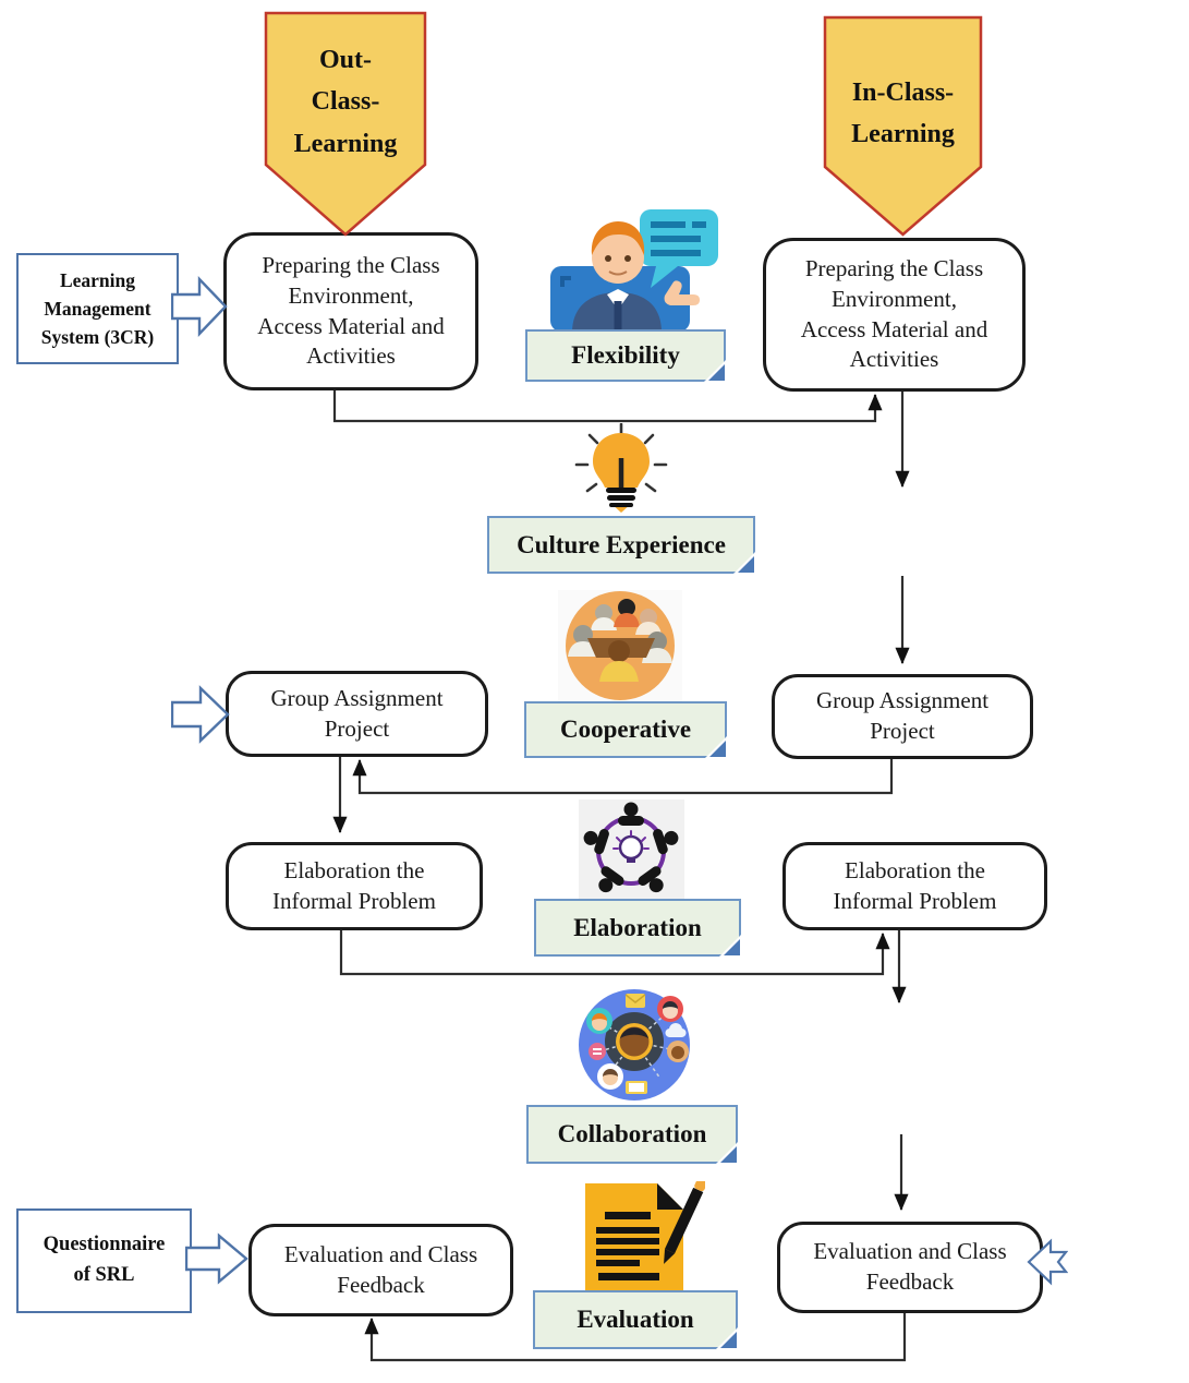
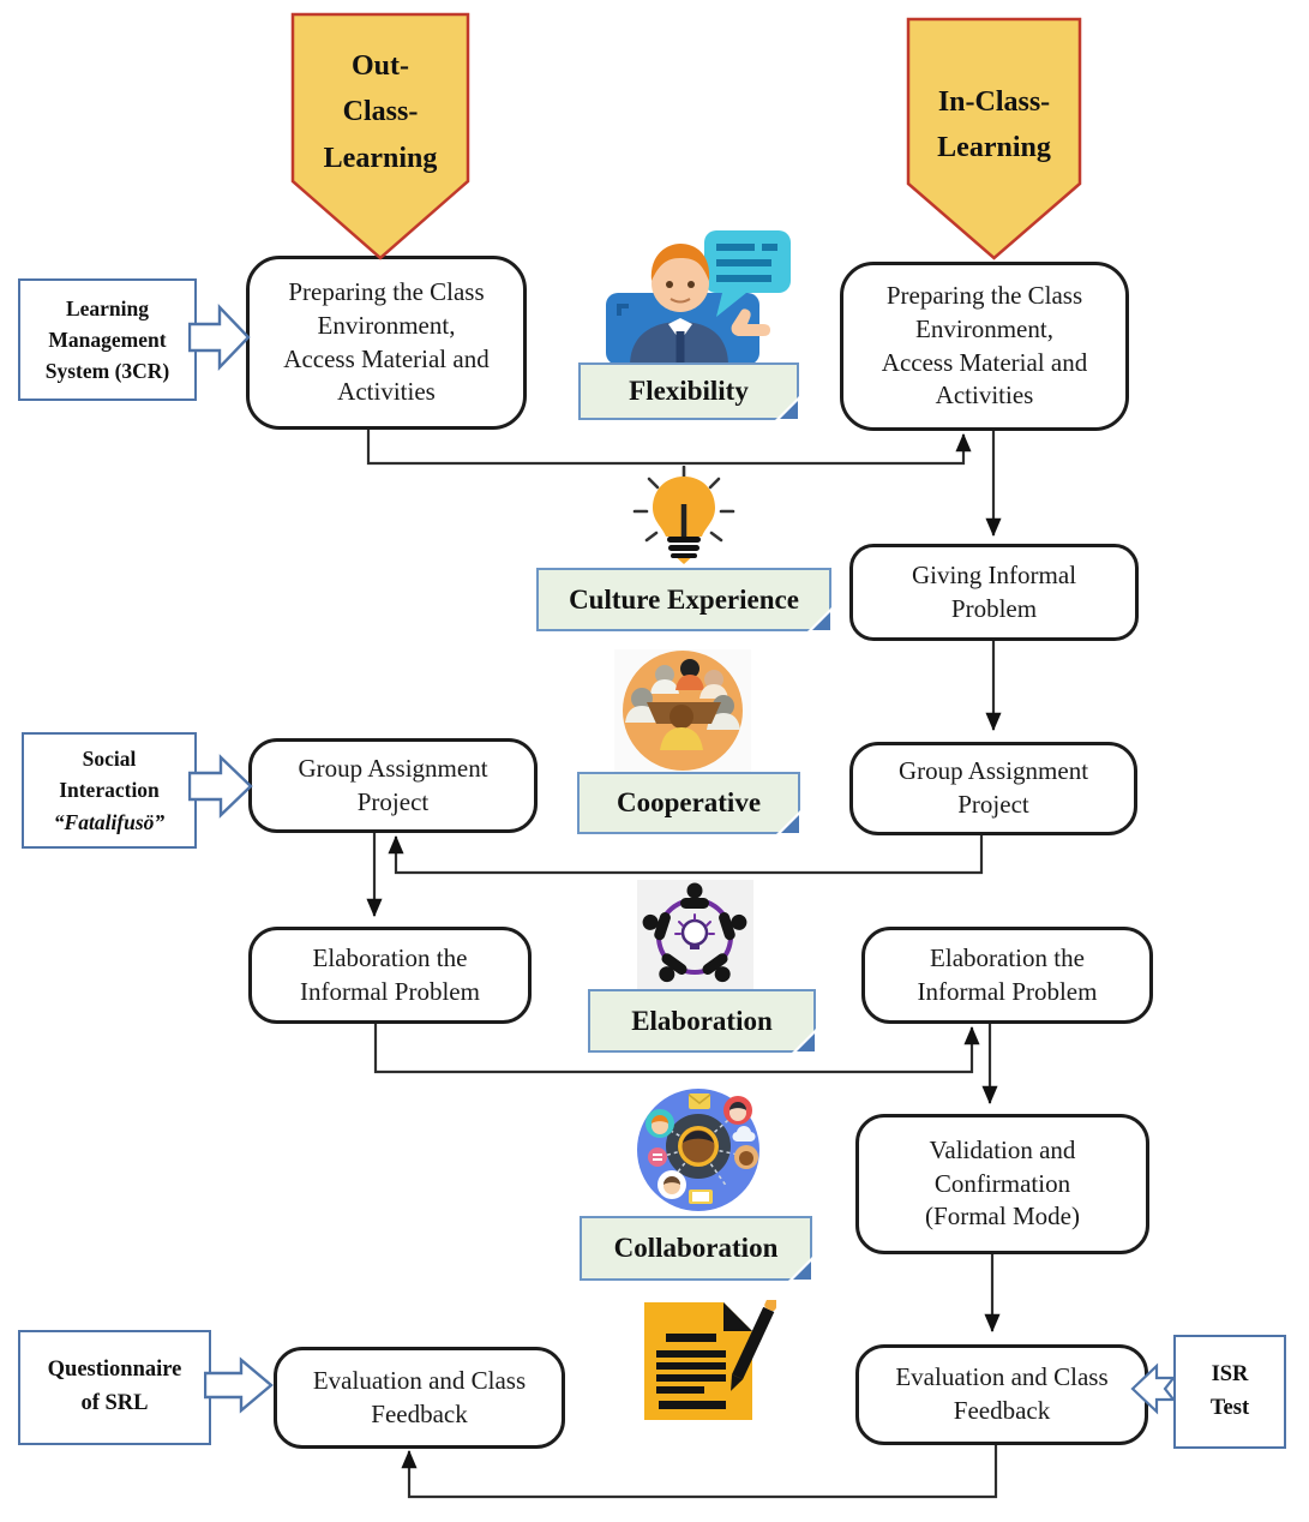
  Preparing the Class
  Environment,
  Access Material and
  Activities
  Preparing the Class
  Environment,
  Access Material and
  Activities
+ Giving Informal
+ Problem
  Group Assignment
  Project
  Group Assignment
  Project
  Elaboration the
  Informal Problem
  Elaboration the
  Informal Problem
+ Validation and
+ Confirmation
+ (Formal Mode)
  Evaluation and Class
  Feedback
  Evaluation and Class
  Feedback
  Out-
  Class-
  Learning
  In-Class-
  Learning
  Learning
  Management
  System (3CR)
+ Social
+ Interaction
+ “Fatalifusö”
  Questionnaire
  of SRL
+ ISR
+ Test
  Flexibility
  Culture Experience
  Cooperative
  Elaboration
  Collaboration
- Evaluation
